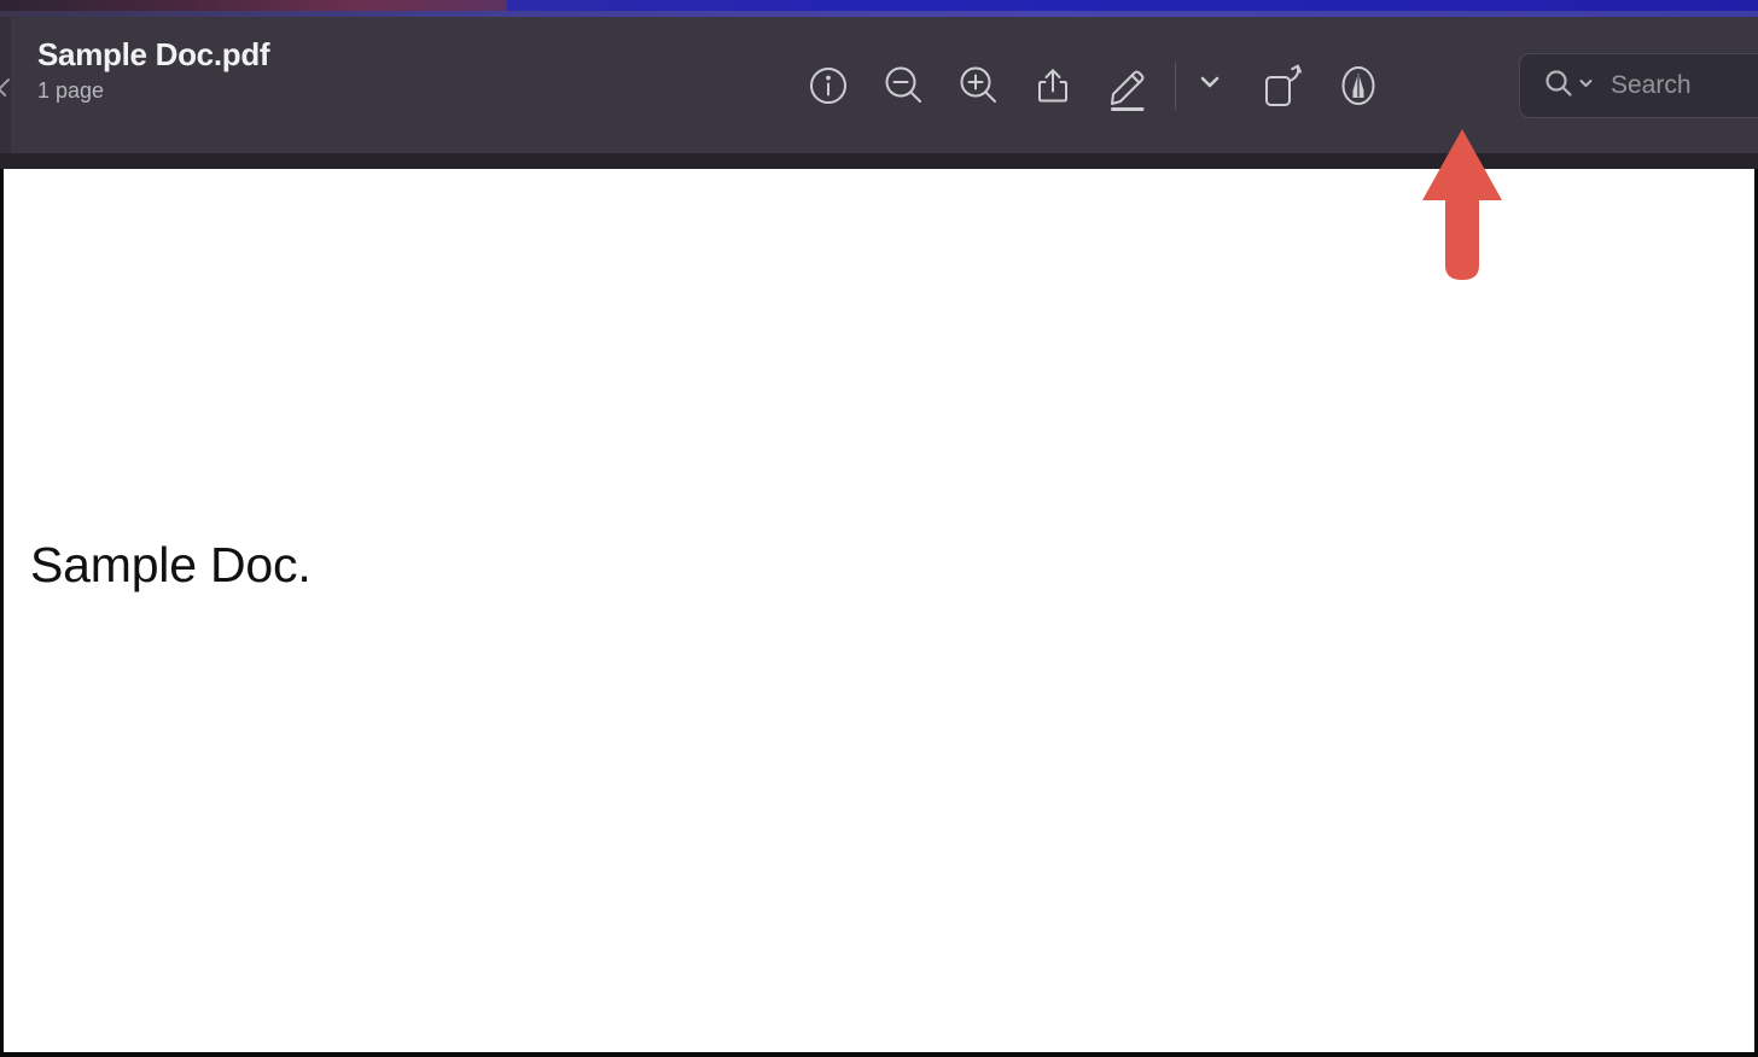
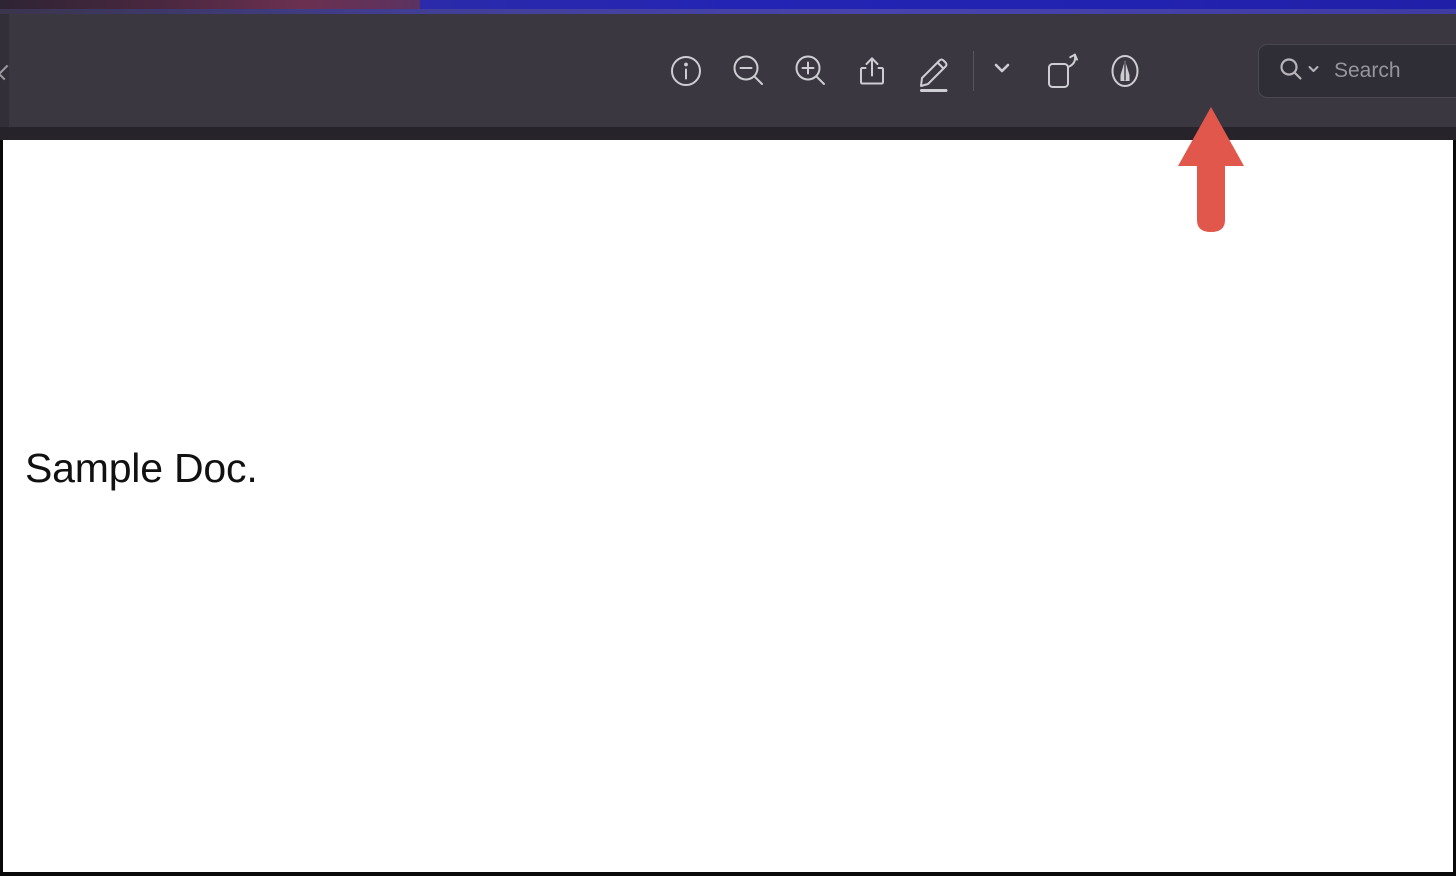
- Sample Doc.pdf
- 1 page
  Search
  Sample Doc.
